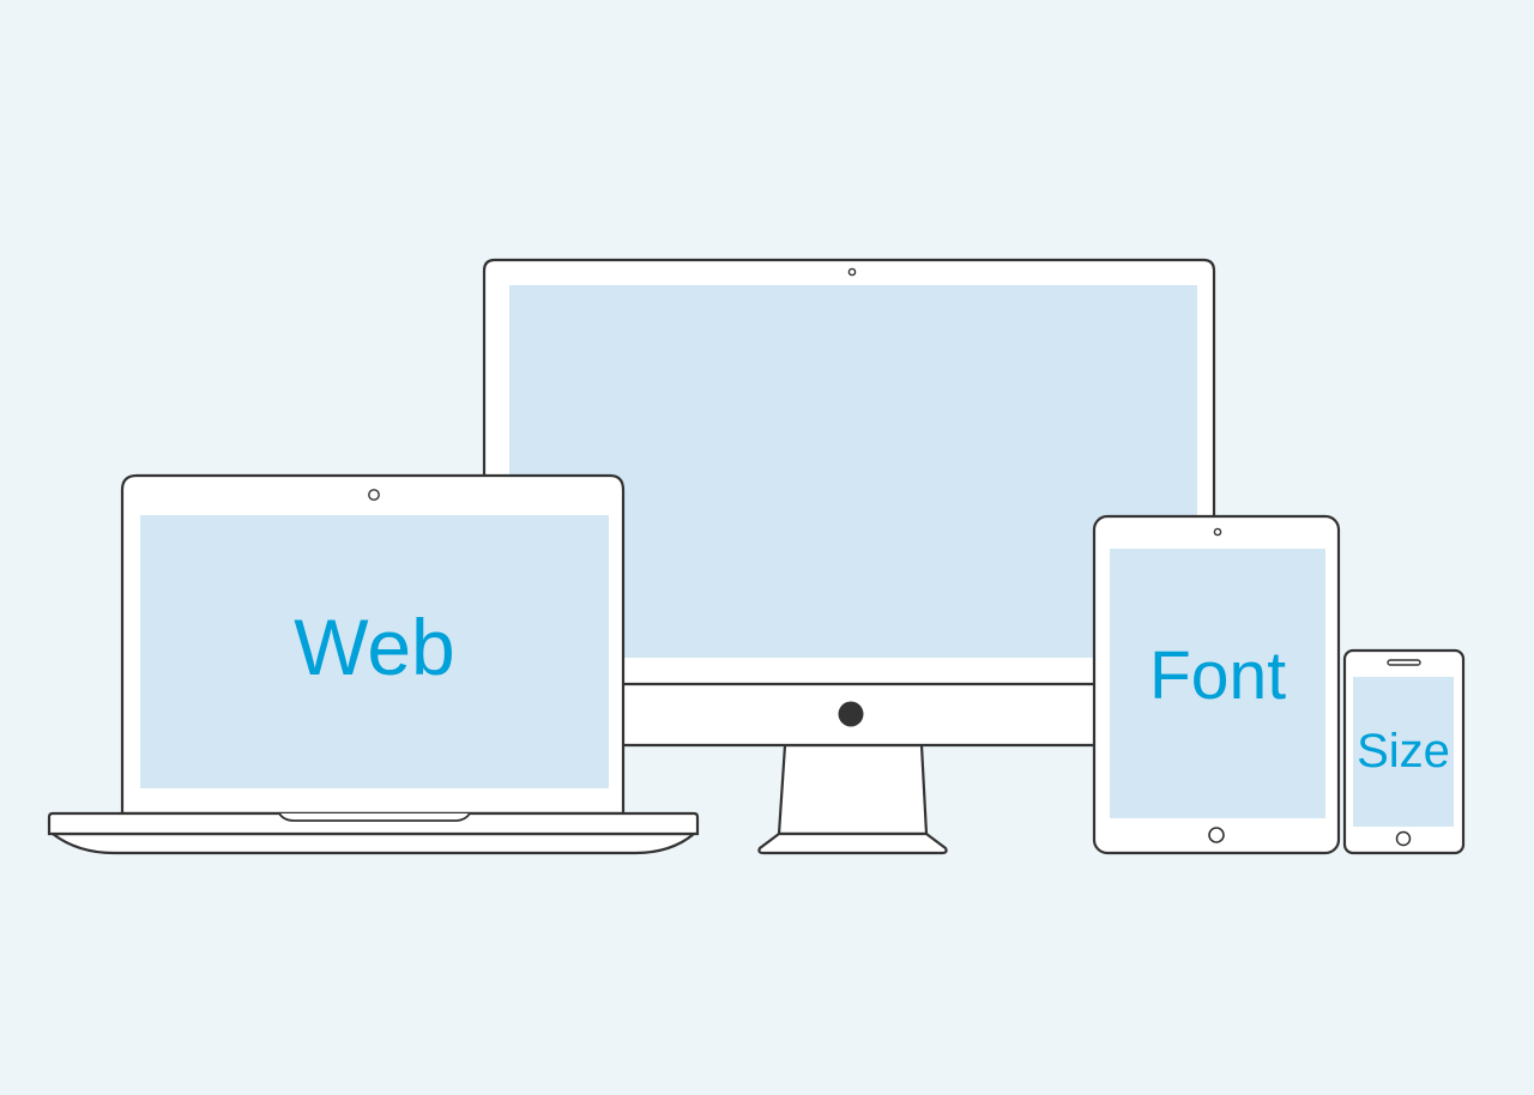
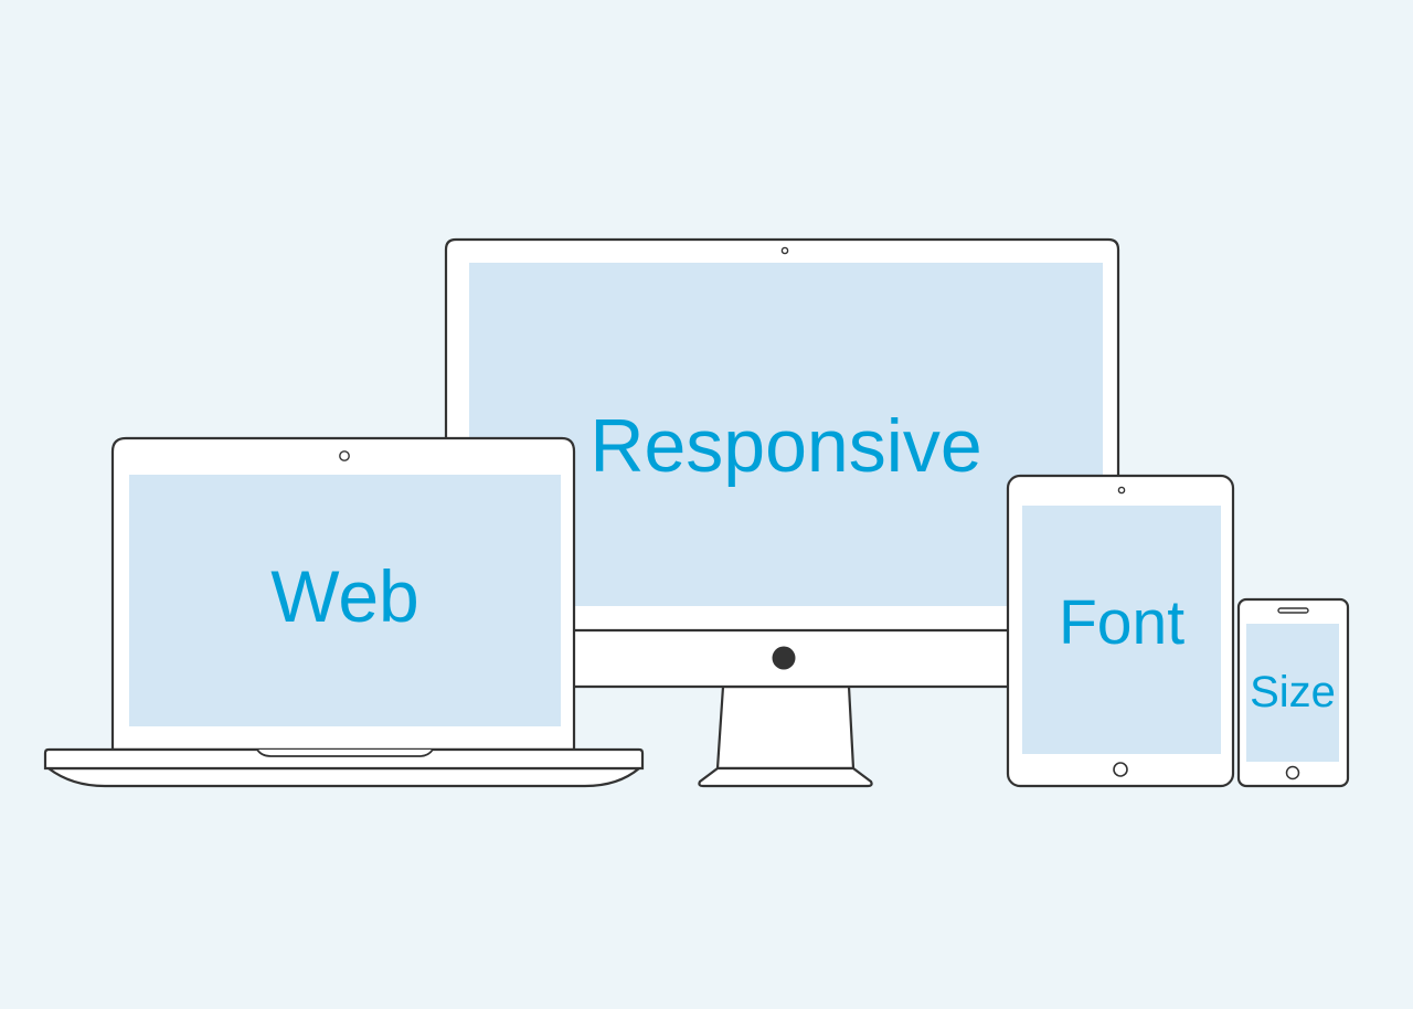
+ Responsive
  Web
  Font
  Size
